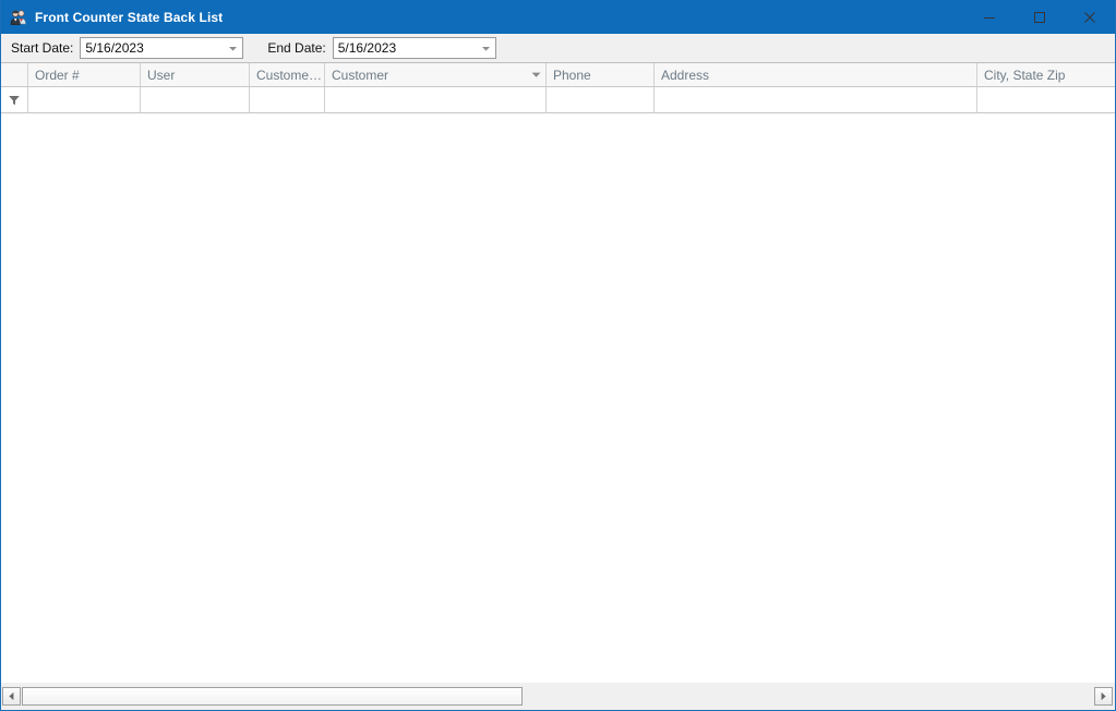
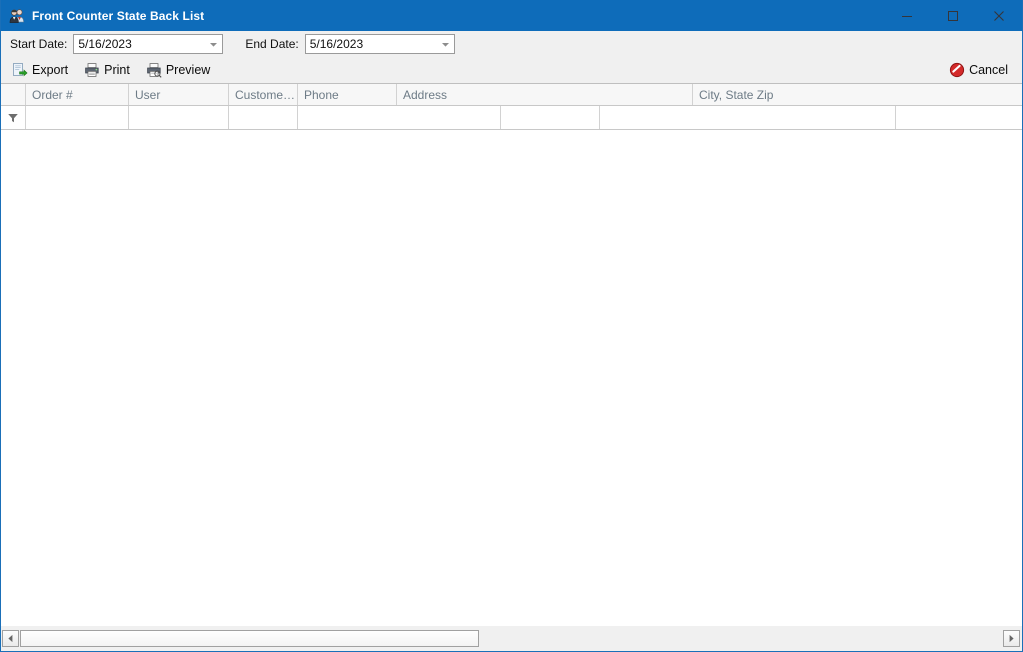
  Front Counter State Back List
  Start Date:
  5/16/2023
  End Date:
  5/16/2023
+ Export
+ Print
+ Preview
+ Cancel
  Order #
  User
  Customer N
- Customer
  Phone
  Address
  City, State Zip
